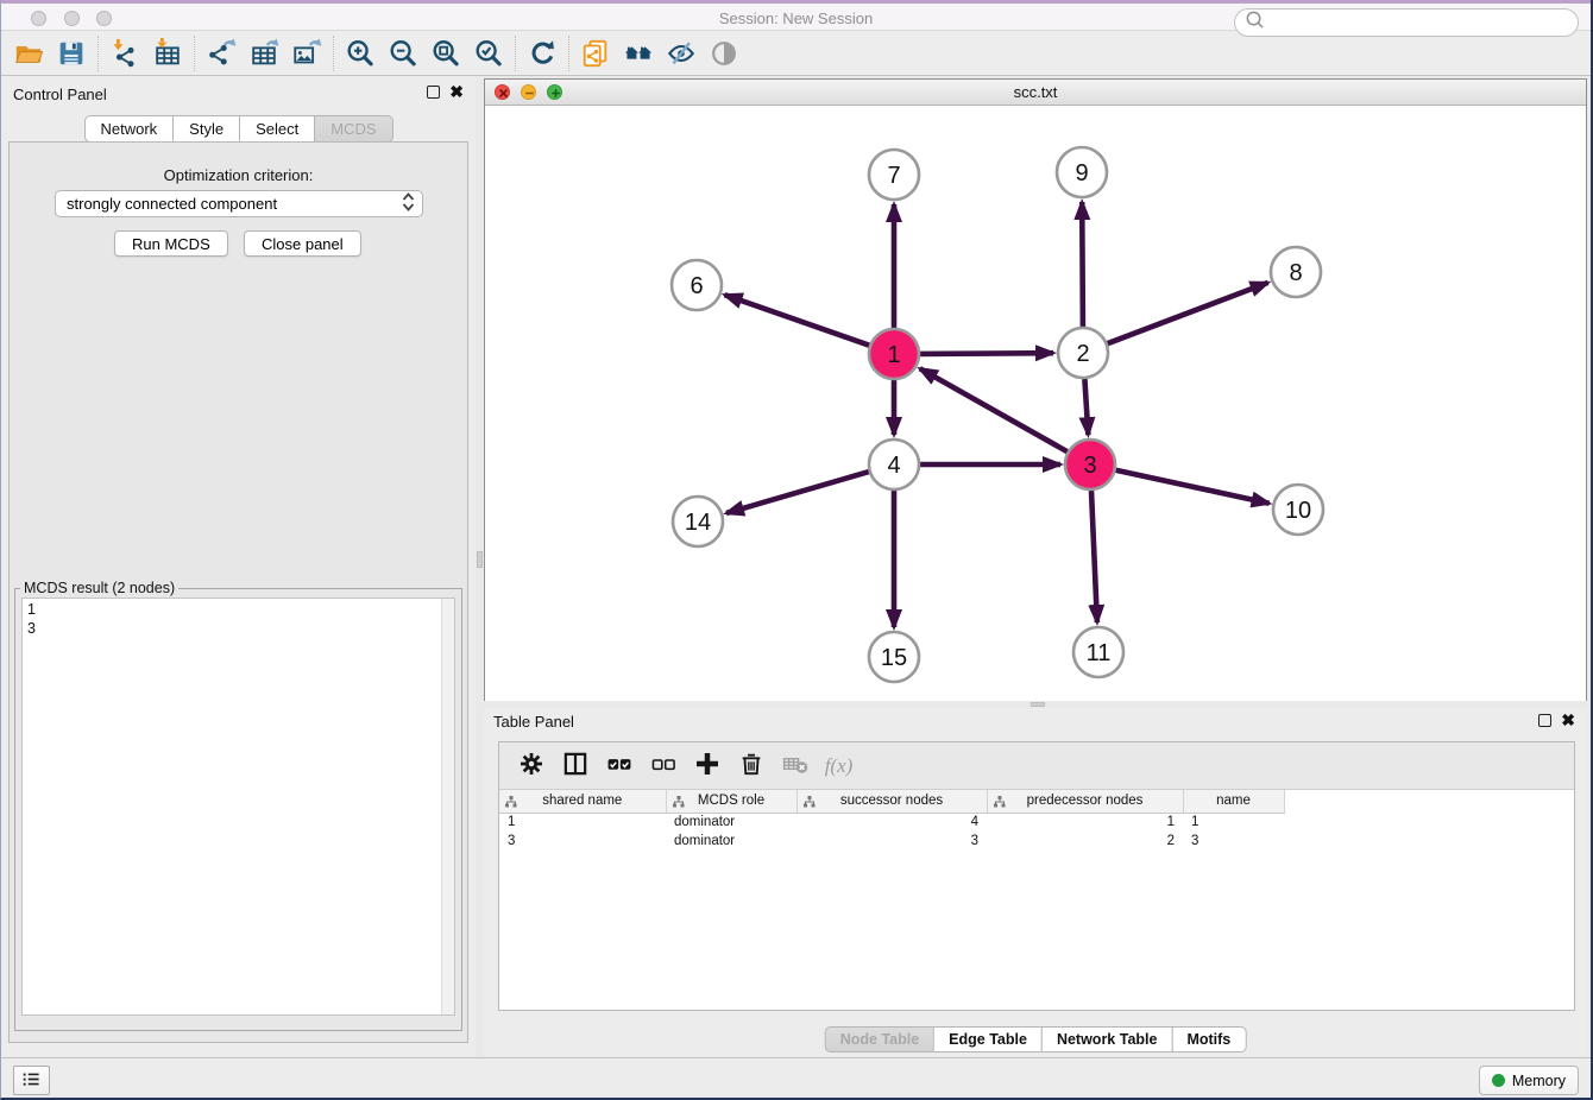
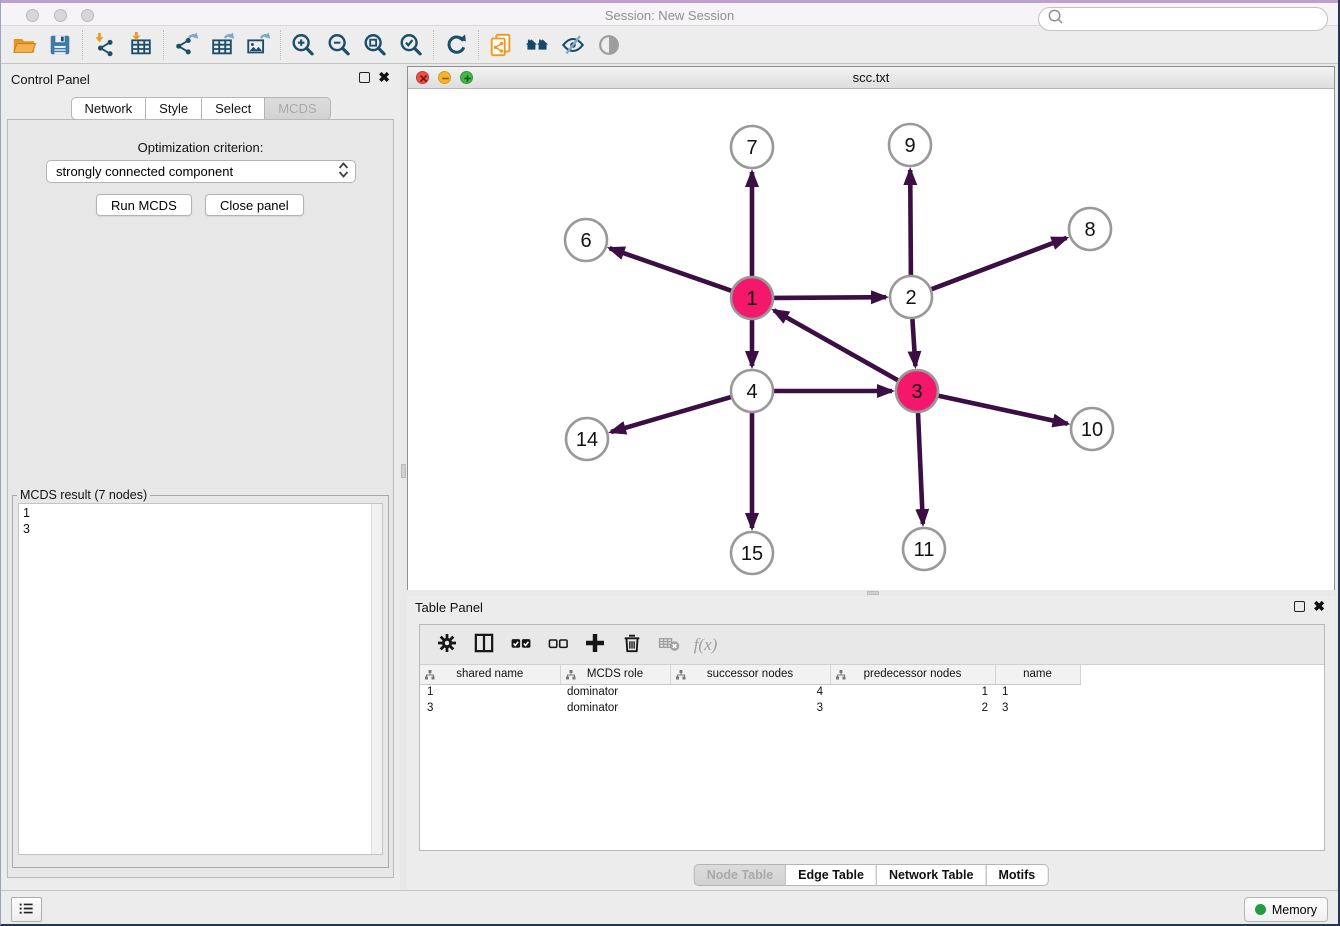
  Session: New Session
  Control Panel
  ✖
  Network
  Style
  Select
  MCDS
  Optimization criterion:
  strongly connected component
  Run MCDS
  Close panel
- MCDS result (2 nodes)
+ MCDS result (7 nodes)
  1
  3
  scc.txt
  1
  2
  3
  4
  6
  7
  8
  9
  10
  11
  14
  15
  Table Panel
  ✖
  f(x)
  shared name	MCDS role	successor nodes	predecessor nodes	name
  1	dominator	4	1	1
  3	dominator	3	2	3
  Node Table
  Edge Table
  Network Table
  Motifs
  Memory
